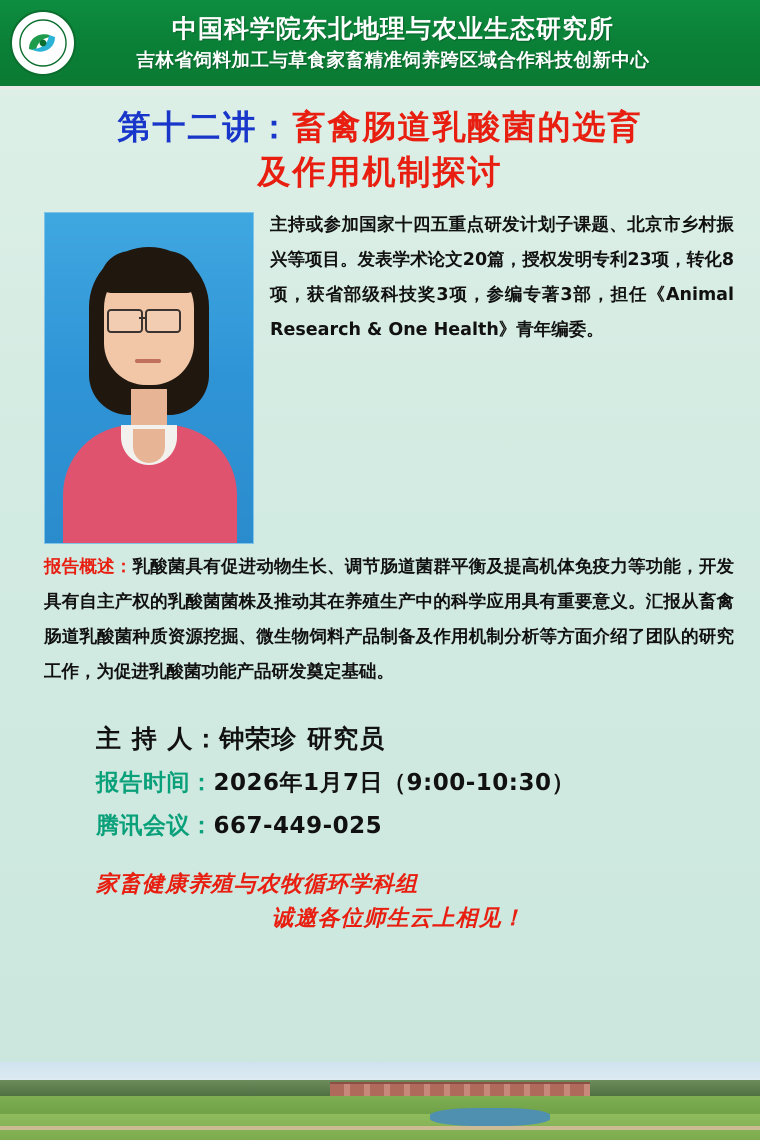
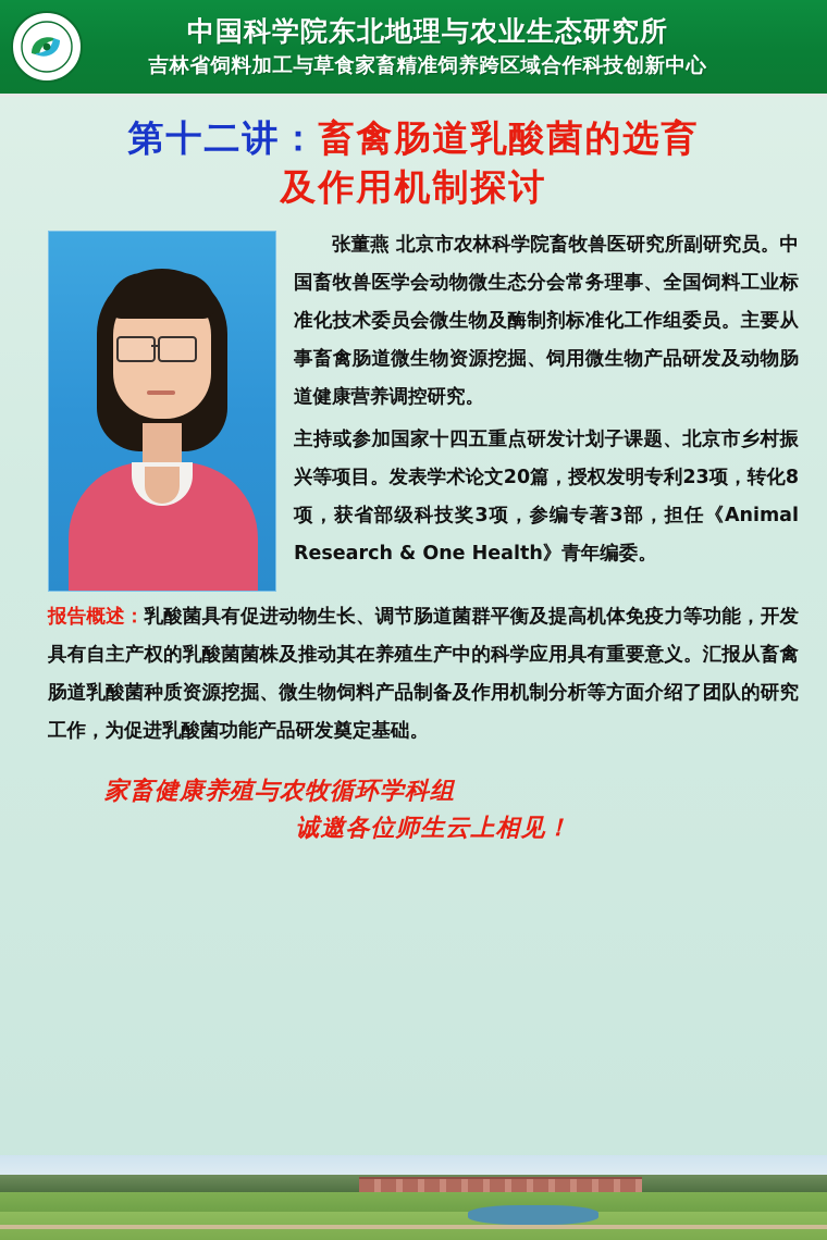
  中国科学院东北地理与农业生态研究所
  吉林省饲料加工与草食家畜精准饲养跨区域合作科技创新中心
  第十二讲：畜禽肠道乳酸菌的选育
  及作用机制探讨
+ 张董燕 北京市农林科学院畜牧兽医研究所副研究员。中国畜牧兽医学会动物微生态分会常务理事、全国饲料工业标准化技术委员会微生物及酶制剂标准化工作组委员。主要从事畜禽肠道微生物资源挖掘、饲用微生物产品研发及动物肠道健康营养调控研究。
  主持或参加国家十四五重点研发计划子课题、北京市乡村振兴等项目。发表学术论文20篇，授权发明专利23项，转化8项，获省部级科技奖3项，参编专著3部，担任《Animal Research & One Health》青年编委。
  报告概述：乳酸菌具有促进动物生长、调节肠道菌群平衡及提高机体免疫力等功能，开发具有自主产权的乳酸菌菌株及推动其在养殖生产中的科学应用具有重要意义。汇报从畜禽肠道乳酸菌种质资源挖掘、微生物饲料产品制备及作用机制分析等方面介绍了团队的研究工作，为促进乳酸菌功能产品研发奠定基础。
- 主 持 人：钟荣珍 研究员
- 报告时间：2026年1月7日（9:00-10:30）
- 腾讯会议：667-449-025
  家畜健康养殖与农牧循环学科组
  诚邀各位师生云上相见！
